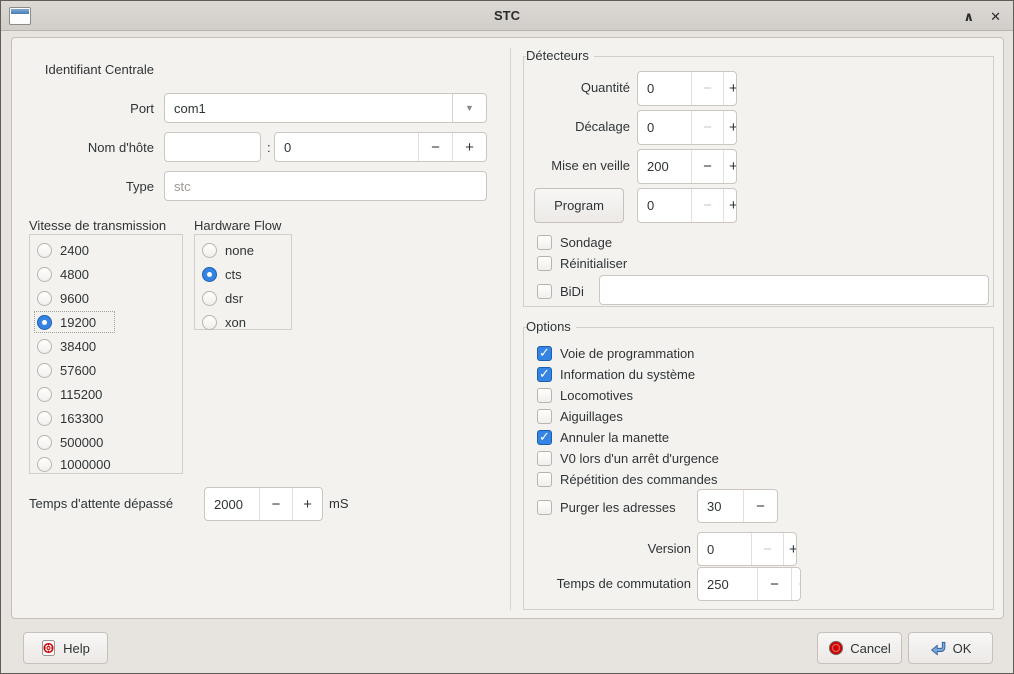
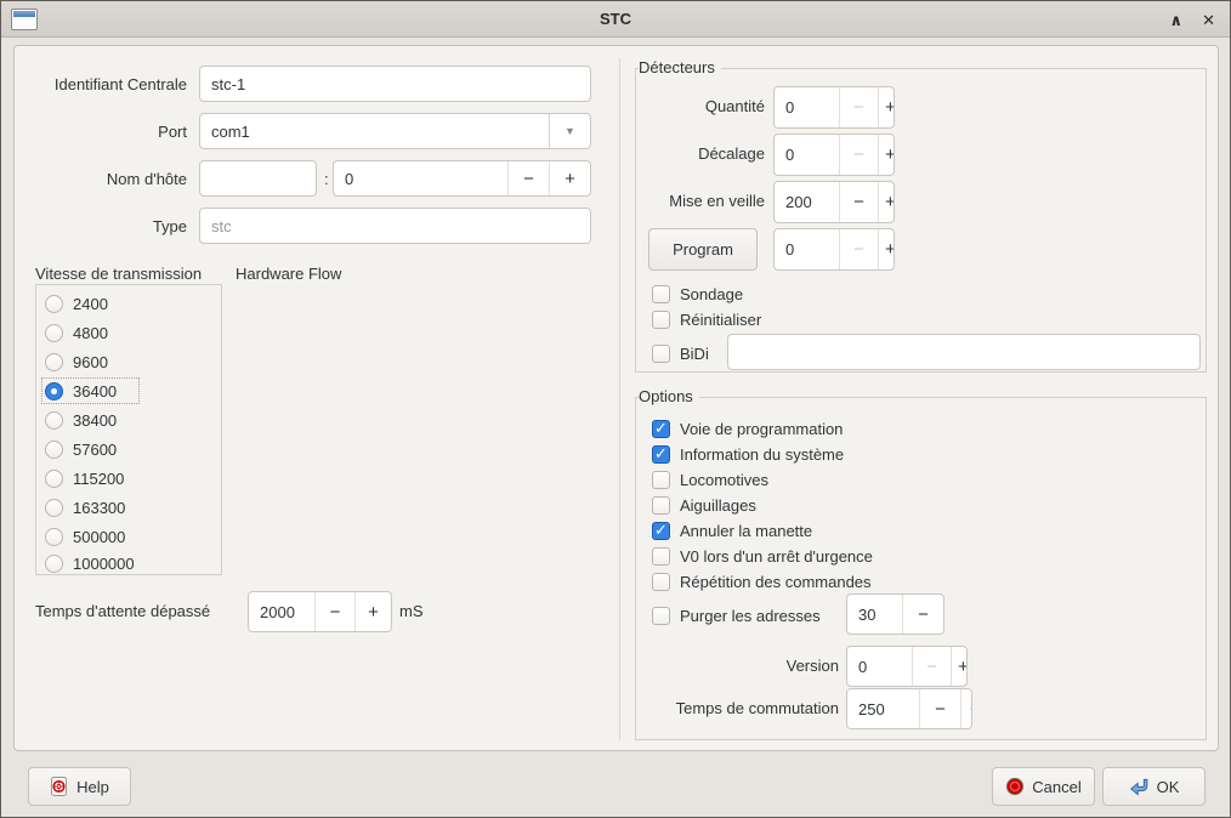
  STC
  ∧
  ✕
  Identifiant Centrale
+ stc-1
  Port
  com1
  ▼
  Nom d'hôte
  :
  0
  −
  +
  Type
  stc
  Vitesse de transmission
  2400
  4800
  9600
- 19200
+ 36400
  38400
  57600
  115200
  163300
  500000
  1000000
  Hardware Flow
- none
- cts
- dsr
- xon
  Temps d'attente dépassé
  2000
  −
  +
  mS
  Détecteurs
  Quantité
  0
  −
  +
  Décalage
  0
  −
  +
  Mise en veille
  200
  −
  +
  Program
  0
  −
  +
  Sondage
  Réinitialiser
  BiDi
  Options
  Voie de programmation
  Information du système
  Locomotives
  Aiguillages
  Annuler la manette
  V0 lors d'un arrêt d'urgence
  Répétition des commandes
  Purger les adresses
  30
  −
  Version
  0
  −
  +
  Temps de commutation
  250
  −
  Help
  Cancel
  OK
